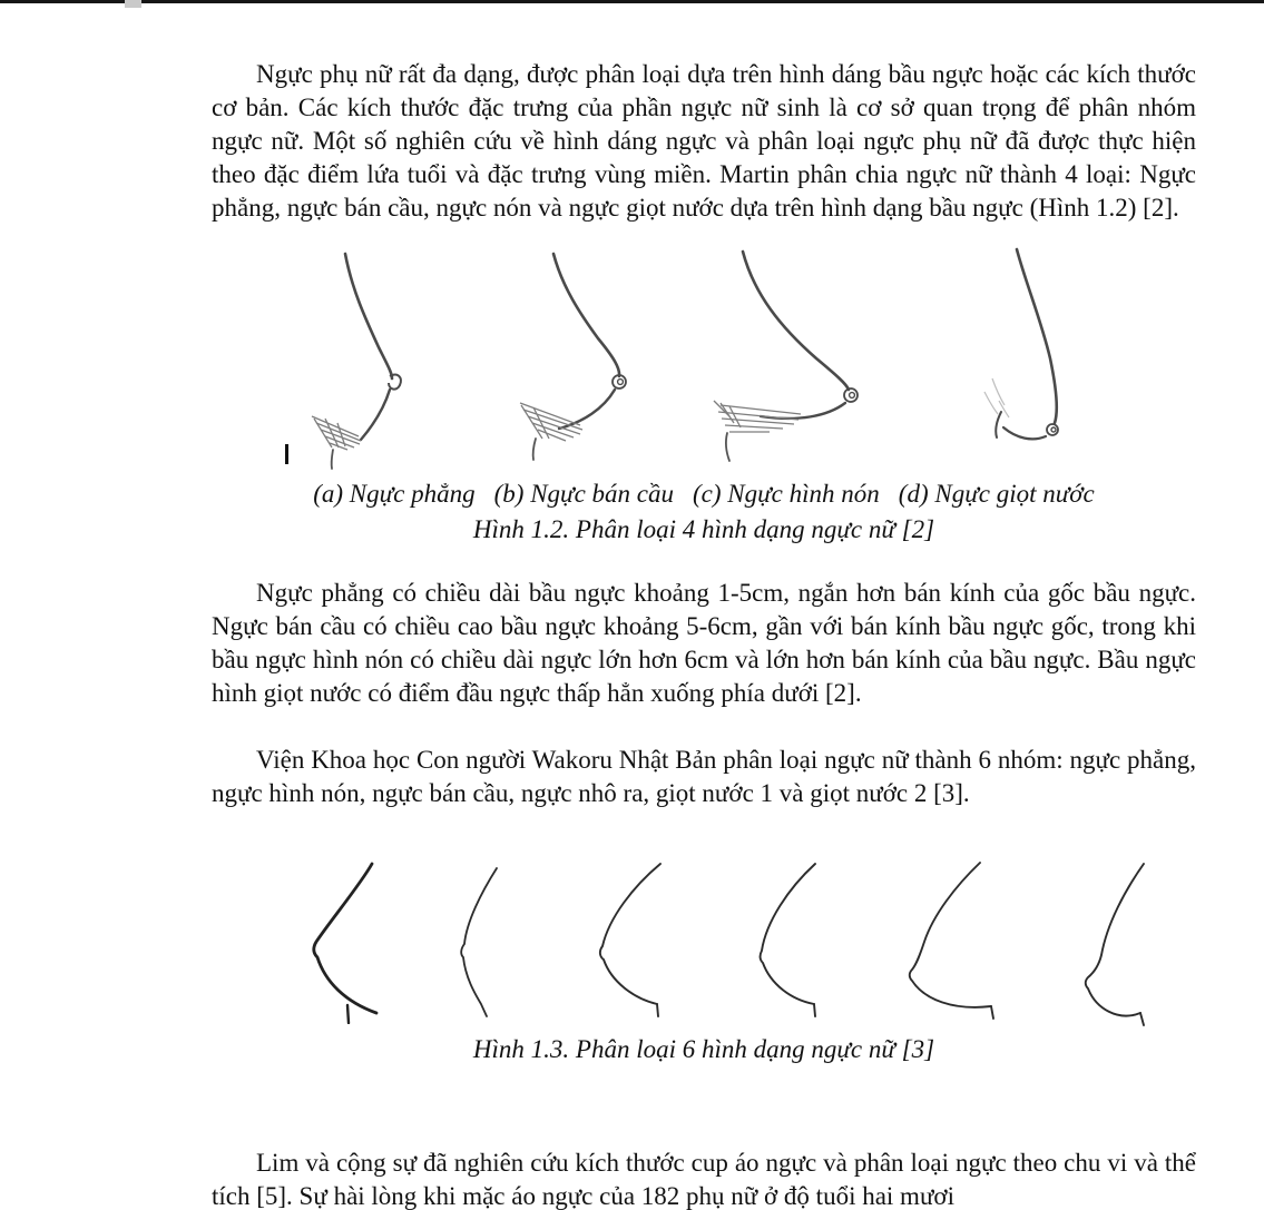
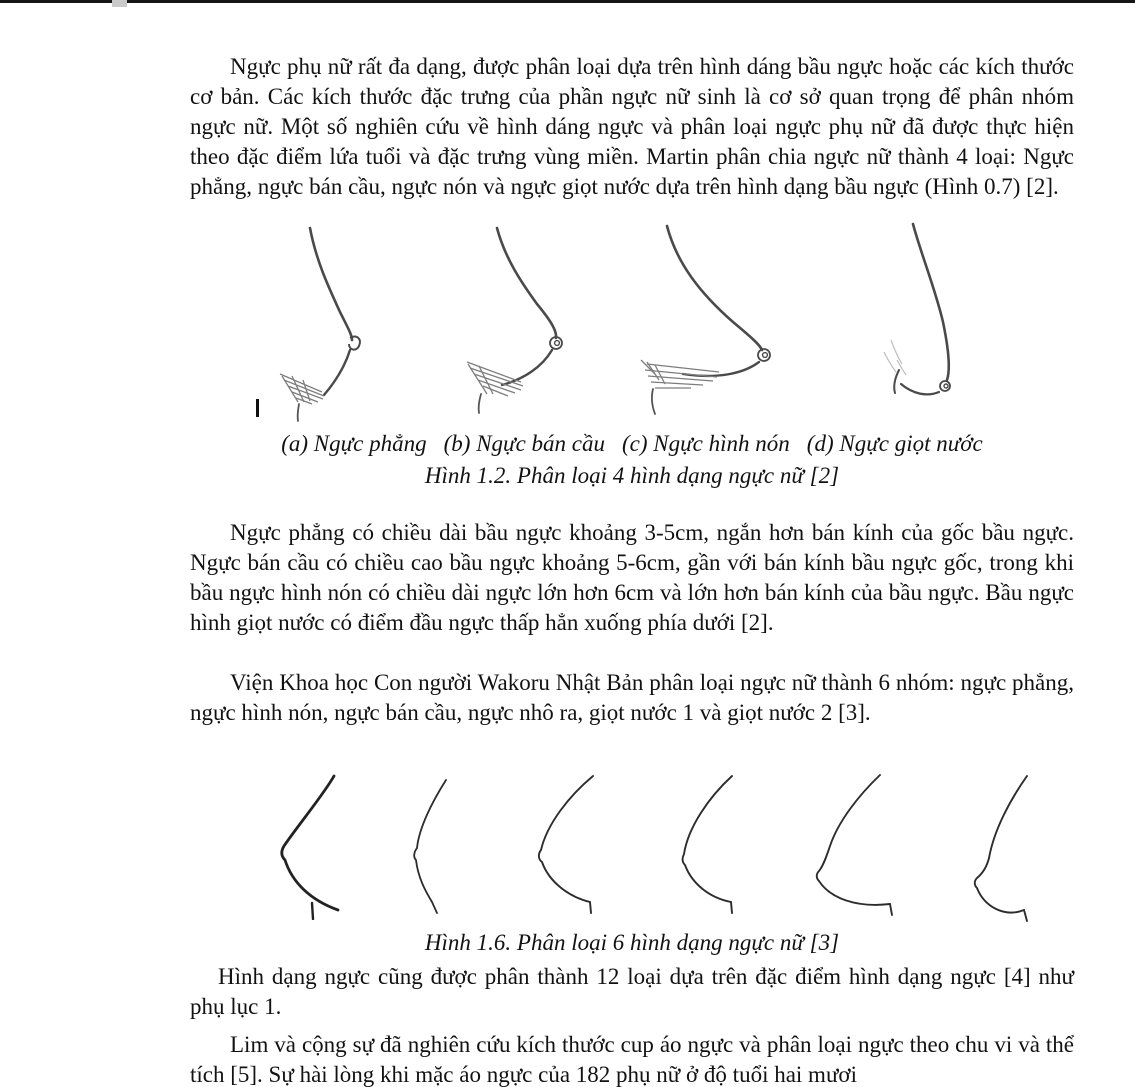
- Ngực phụ nữ rất đa dạng, được phân loại dựa trên hình dáng bầu ngực hoặc các kích thước cơ bản. Các kích thước đặc trưng của phần ngực nữ sinh là cơ sở quan trọng để phân nhóm ngực nữ. Một số nghiên cứu về hình dáng ngực và phân loại ngực phụ nữ đã được thực hiện theo đặc điểm lứa tuổi và đặc trưng vùng miền. Martin phân chia ngực nữ thành 4 loại: Ngực phẳng, ngực bán cầu, ngực nón và ngực giọt nước dựa trên hình dạng bầu ngực (Hình 1.2) [2].
+ Ngực phụ nữ rất đa dạng, được phân loại dựa trên hình dáng bầu ngực hoặc các kích thước cơ bản. Các kích thước đặc trưng của phần ngực nữ sinh là cơ sở quan trọng để phân nhóm ngực nữ. Một số nghiên cứu về hình dáng ngực và phân loại ngực phụ nữ đã được thực hiện theo đặc điểm lứa tuổi và đặc trưng vùng miền. Martin phân chia ngực nữ thành 4 loại: Ngực phẳng, ngực bán cầu, ngực nón và ngực giọt nước dựa trên hình dạng bầu ngực (Hình 0.7) [2].
  (a) Ngực phẳng
  (b) Ngực bán cầu
  (c) Ngực hình nón
  (d) Ngực giọt nước
  Hình 1.2. Phân loại 4 hình dạng ngực nữ [2]
- Ngực phẳng có chiều dài bầu ngực khoảng 1-5cm, ngắn hơn bán kính của gốc bầu ngực. Ngực bán cầu có chiều cao bầu ngực khoảng 5-6cm, gần với bán kính bầu ngực gốc, trong khi bầu ngực hình nón có chiều dài ngực lớn hơn 6cm và lớn hơn bán kính của bầu ngực. Bầu ngực hình giọt nước có điểm đầu ngực thấp hẳn xuống phía dưới [2].
+ Ngực phẳng có chiều dài bầu ngực khoảng 3-5cm, ngắn hơn bán kính của gốc bầu ngực. Ngực bán cầu có chiều cao bầu ngực khoảng 5-6cm, gần với bán kính bầu ngực gốc, trong khi bầu ngực hình nón có chiều dài ngực lớn hơn 6cm và lớn hơn bán kính của bầu ngực. Bầu ngực hình giọt nước có điểm đầu ngực thấp hẳn xuống phía dưới [2].
  Viện Khoa học Con người Wakoru Nhật Bản phân loại ngực nữ thành 6 nhóm: ngực phẳng, ngực hình nón, ngực bán cầu, ngực nhô ra, giọt nước 1 và giọt nước 2 [3].
- Hình 1.3. Phân loại 6 hình dạng ngực nữ [3]
+ Hình 1.6. Phân loại 6 hình dạng ngực nữ [3]
+ Hình dạng ngực cũng được phân thành 12 loại dựa trên đặc điểm hình dạng ngực [4] như phụ lục 1.
  Lim và cộng sự đã nghiên cứu kích thước cup áo ngực và phân loại ngực theo chu vi và thể tích [5]. Sự hài lòng khi mặc áo ngực của 182 phụ nữ ở độ tuổi hai mươi
